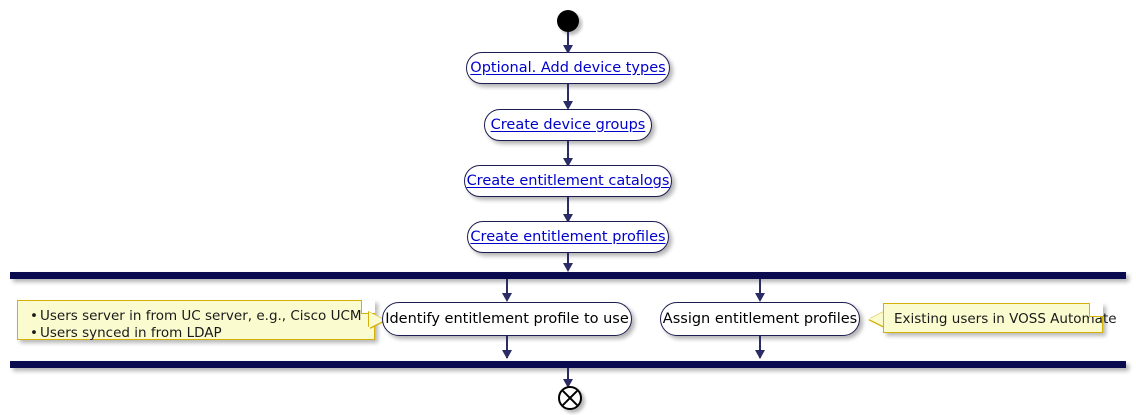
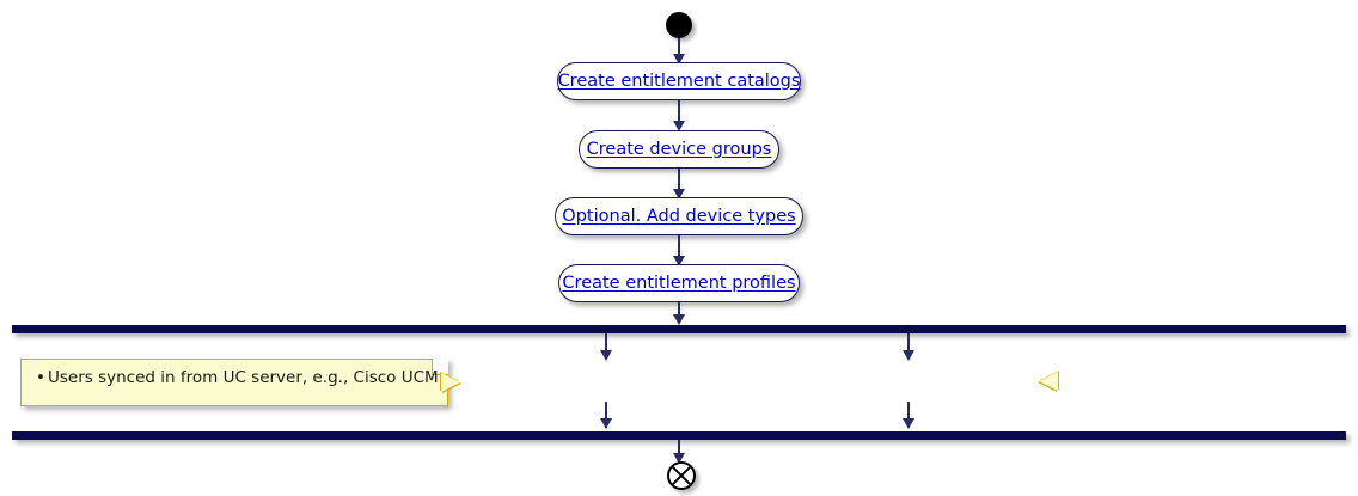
- Optional. Add device types
+ Create entitlement catalogs
  Create device groups
- Create entitlement catalogs
+ Optional. Add device types
  Create entitlement profiles
- Users server in from UC server, e.g., Cisco UCM
+ Users synced in from UC server, e.g., Cisco UCM
- Users synced in from LDAP
- Identify entitlement profile to use
- Assign entitlement profiles
- Existing users in VOSS Automate
